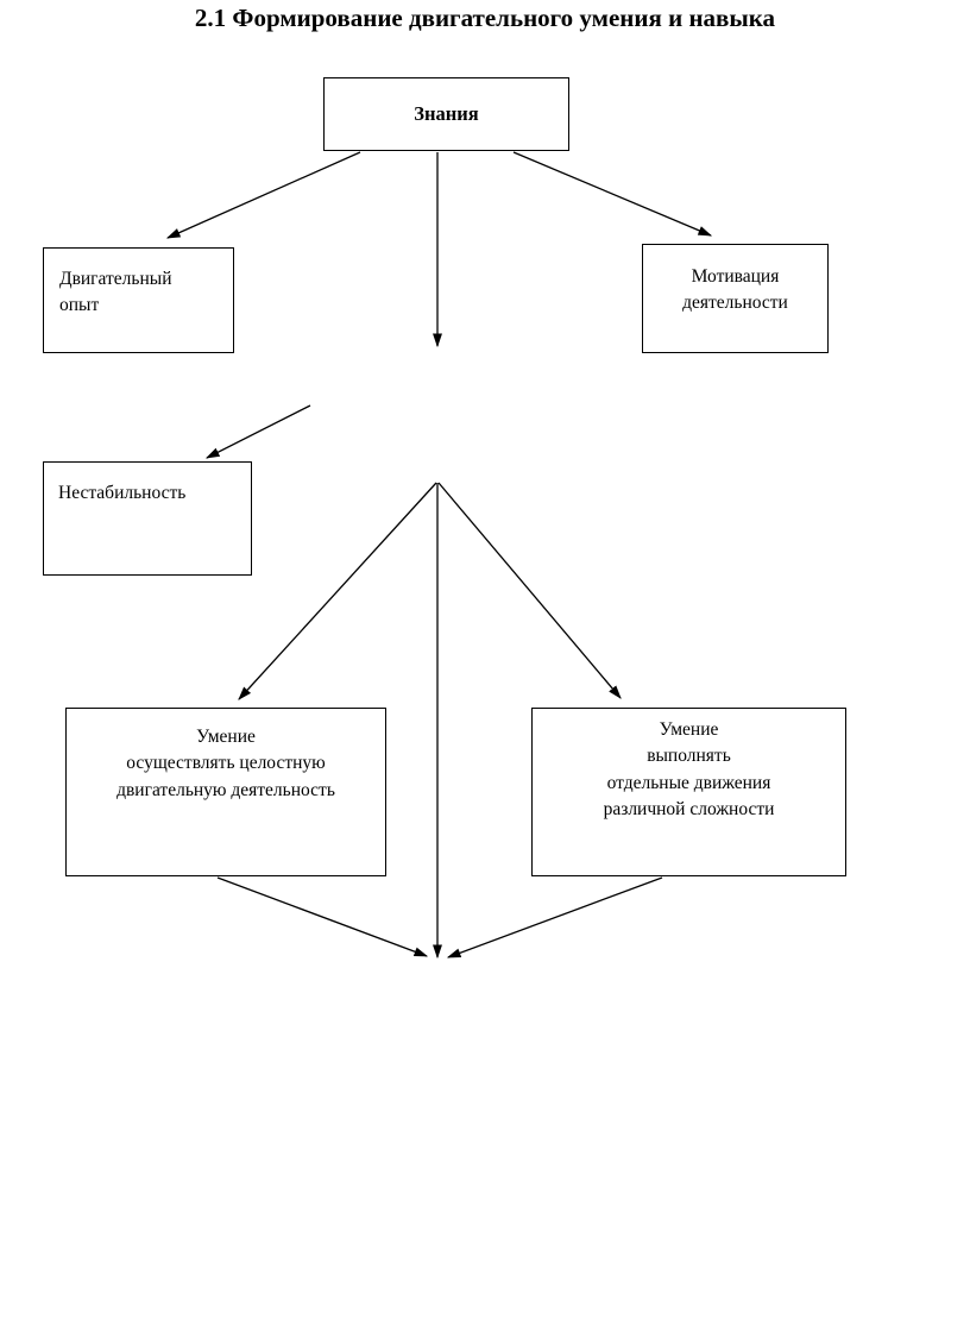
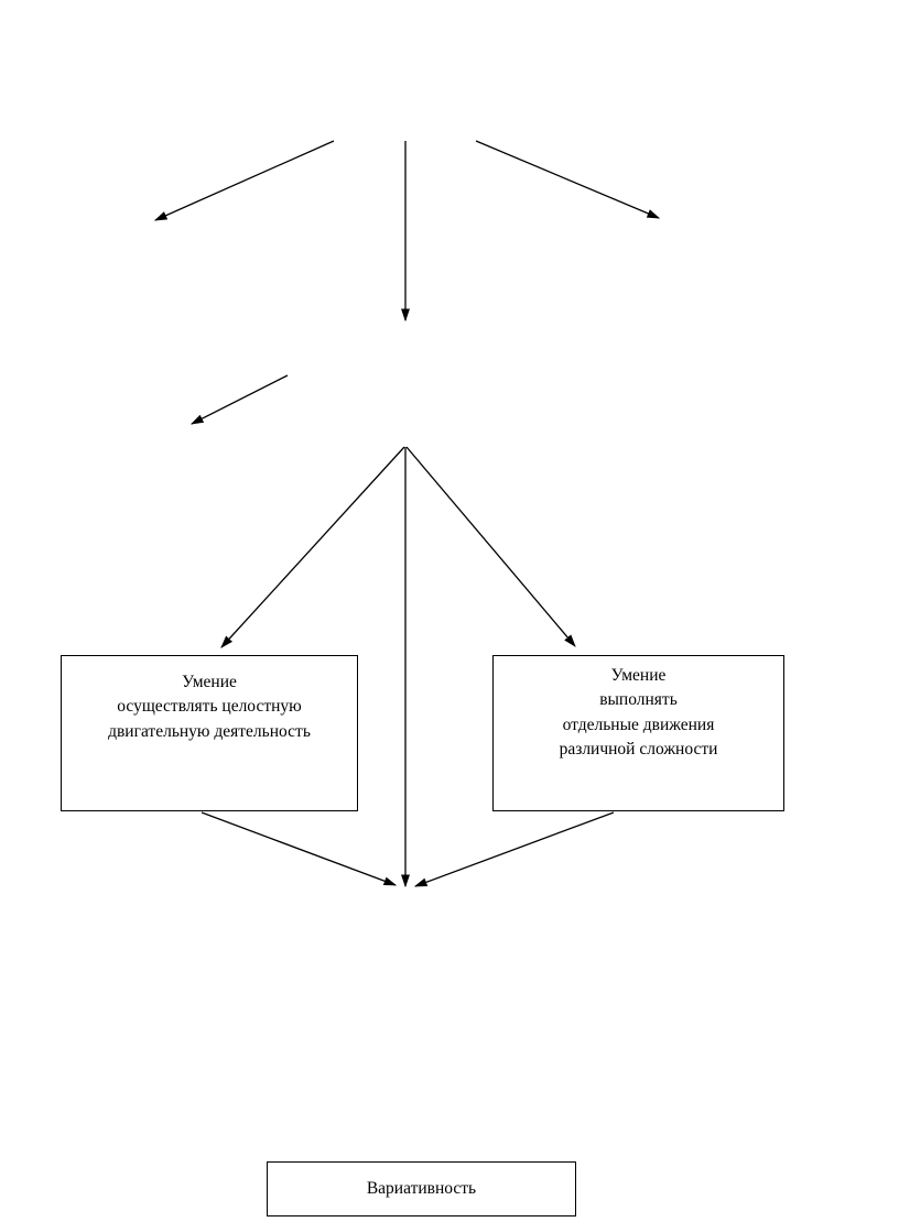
- 2.1 Формирование двигательного умения и навыка
- Знания
- Двигательный
- опыт
- Мотивация
- деятельности
- Нестабильность
  Умение
  осуществлять целостную
  двигательную деятельность
  Умение
  выполнять
  отдельные движения
  различной сложности
+ Вариативность
